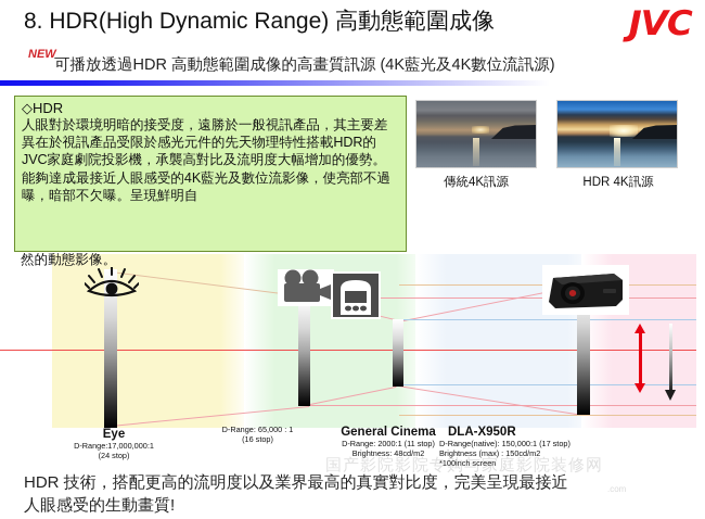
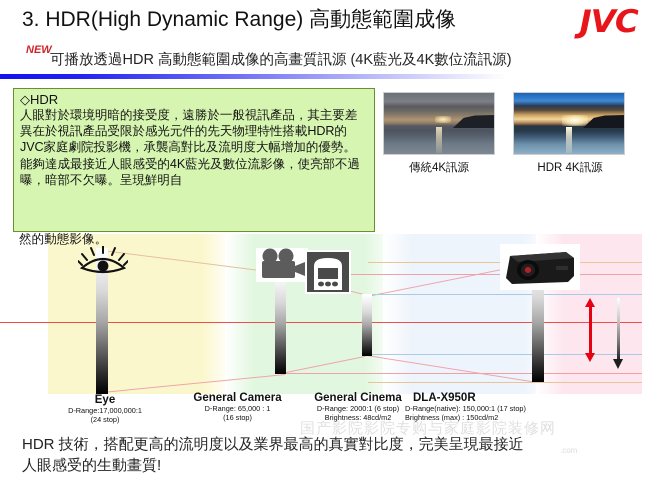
- 8. HDR(High Dynamic Range) 高動態範圍成像
+ 3. HDR(High Dynamic Range) 高動態範圍成像
  JVC
  NEW
  可播放透過HDR 高動態範圍成像的高畫質訊源 (4K藍光及4K數位流訊源)
  ◇HDR
  人眼對於環境明暗的接受度，遠勝於一般視訊產品，其主要差異在於視訊產品受限於感光元件的先天物理特性搭載HDR的JVC家庭劇院投影機，承襲高對比及流明度大幅增加的優勢。能夠達成最接近人眼感受的4K藍光及數位流影像，使亮部不過曝，暗部不欠曝。呈現鮮明自
  然的動態影像。
  傳統4K訊源
  HDR 4K訊源
  Eye
  D-Range:17,000,000:1
  (24 stop)
+ General Camera
  D-Range: 65,000 : 1
  (16 stop)
  General Cinema
- D-Range: 2000:1 (11 stop)
+ D-Range: 2000:1 (6 stop)
  Brightness: 48cd/m2
  DLA-X950R
  D-Range(native): 150,000:1 (17 stop)
  Brightness (max) : 150cd/m2
- *100inch screen
  国产影院影院专购与家庭影院装修网
  .com
  HDR 技術，搭配更高的流明度以及業界最高的真實對比度，完美呈現最接近
  人眼感受的生動畫質!
